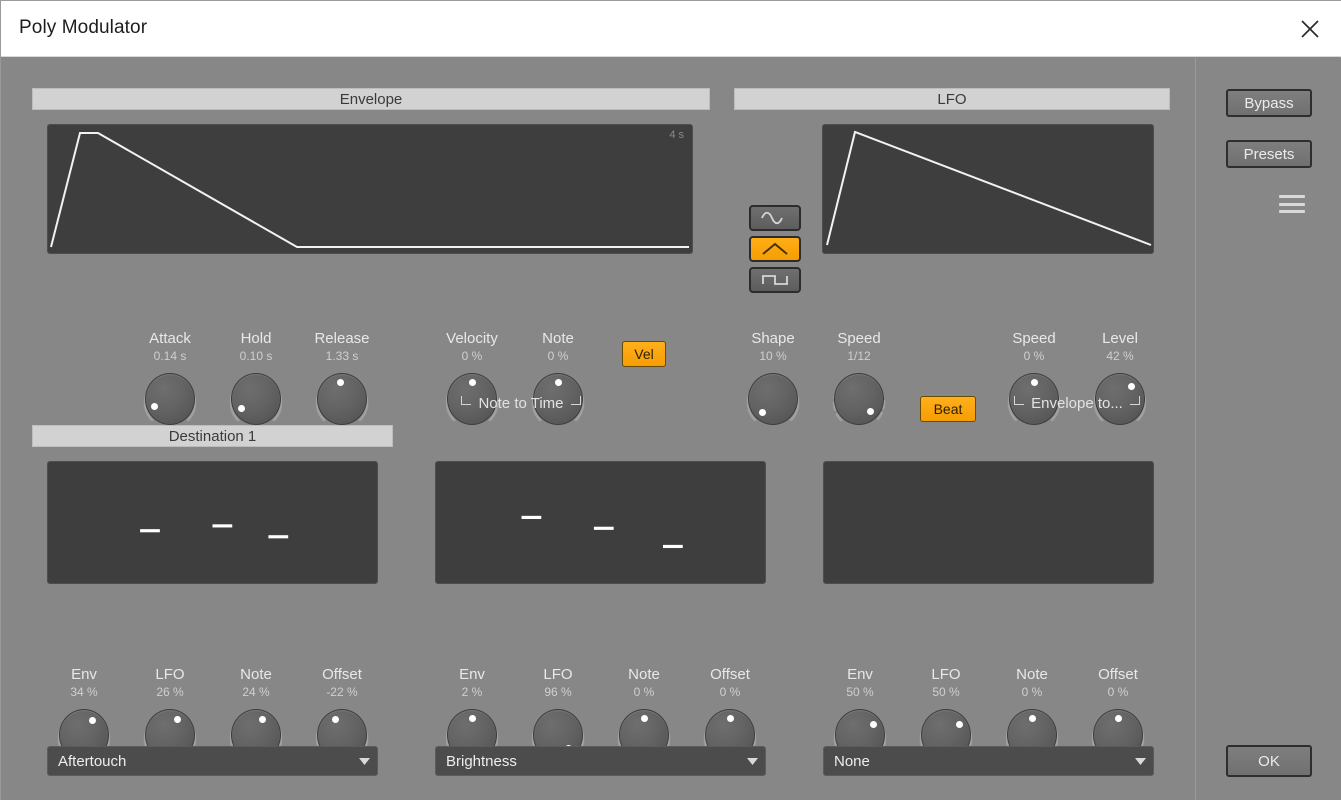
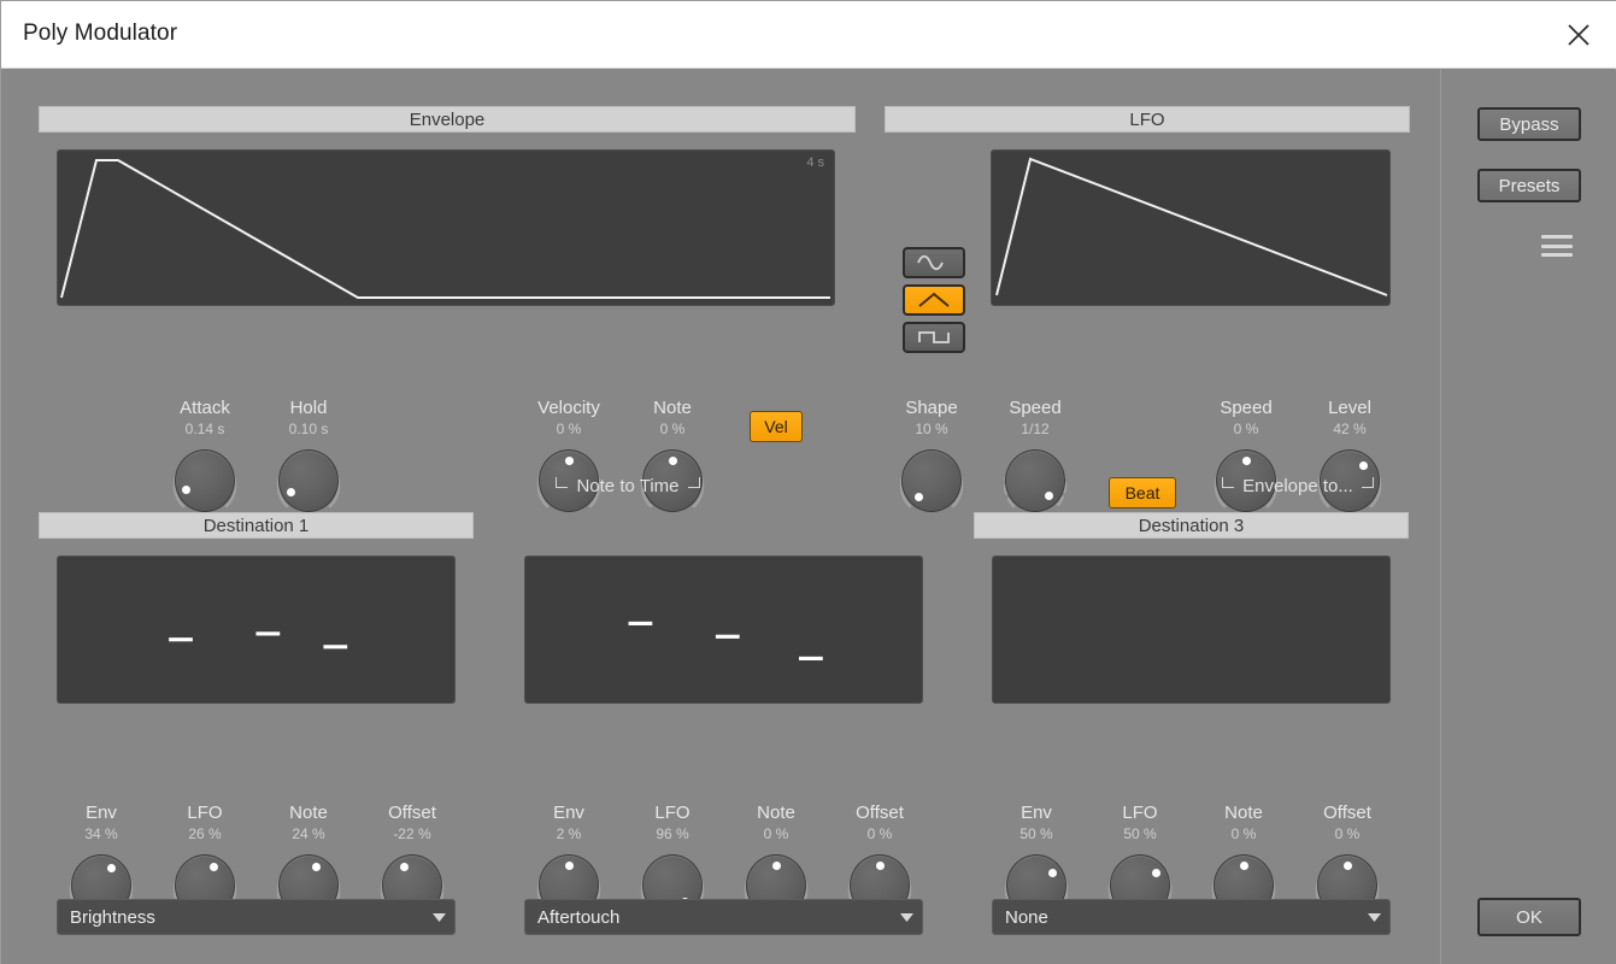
  Poly Modulator
  Envelope
  4 s
  Attack
  0.14 s
  Hold
  0.10 s
- Release
- 1.33 s
  Velocity
  0 %
  Note
  0 %
  Vel
  Note to Time
  LFO
  Shape
  10 %
  Speed
  1/12
  Beat
  Speed
  0 %
  Level
  42 %
  Envelope to...
  Destination 1
  Env
  34 %
  LFO
  26 %
  Note
  24 %
  Offset
  -22 %
- Aftertouch
+ Brightness
  Env
  2 %
  LFO
  96 %
  Note
  0 %
  Offset
  0 %
- Brightness
+ Aftertouch
+ Destination 3
  Env
  50 %
  LFO
  50 %
  Note
  0 %
  Offset
  0 %
  None
  Bypass
  Presets
  OK
